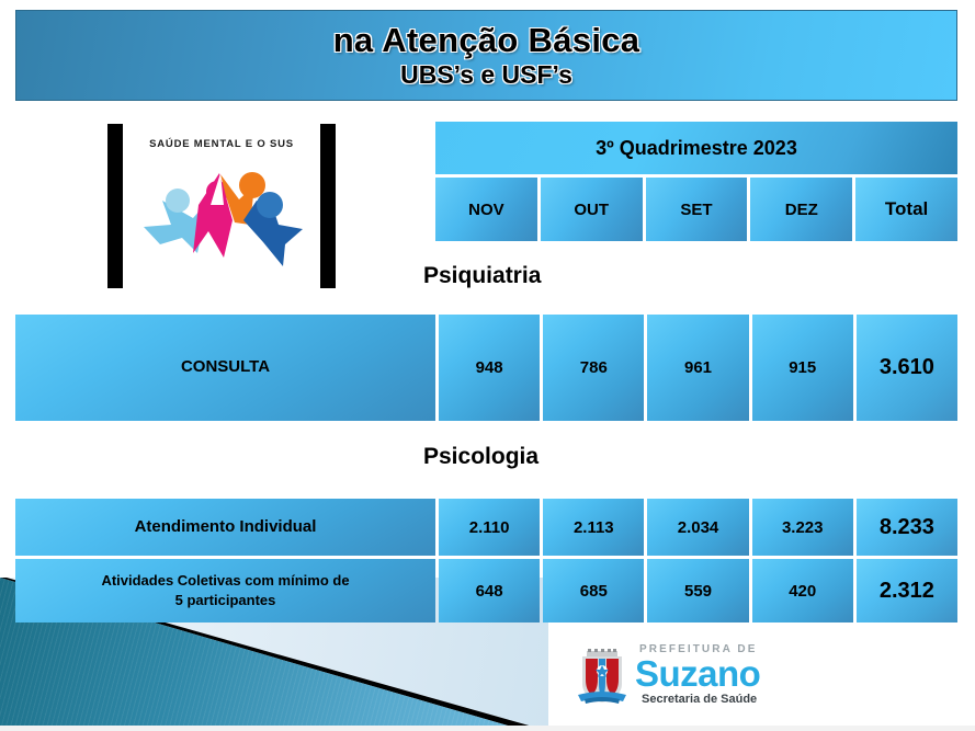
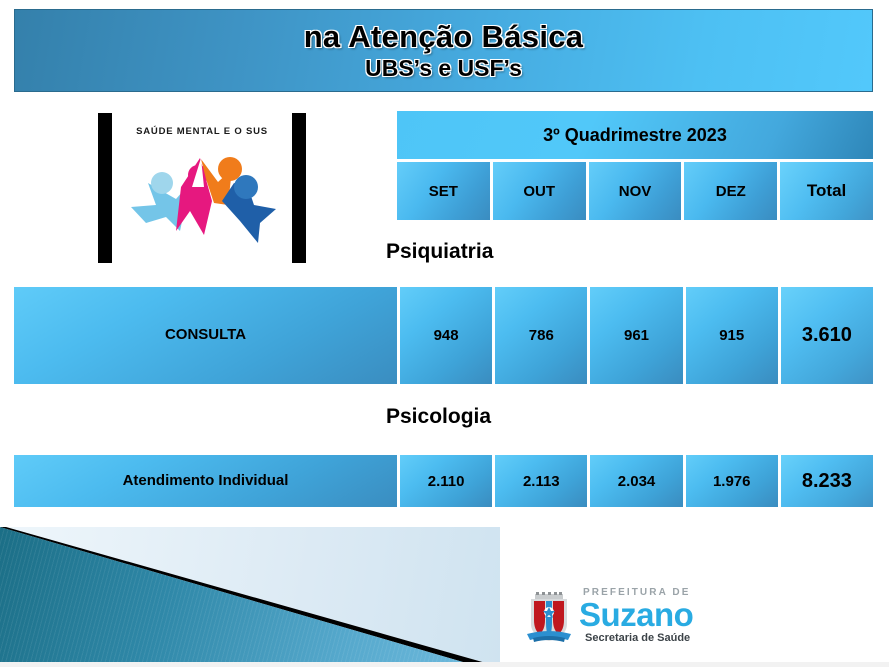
  na Atenção Básica
  UBS’s e USF’s
  SAÚDE MENTAL E O SUS
  3º Quadrimestre 2023
- NOV
+ SET
  OUT
- SET
+ NOV
  DEZ
  Total
  Psiquiatria
  CONSULTA
  948
  786
  961
  915
  3.610
  Psicologia
  Atendimento Individual
  2.110
  2.113
  2.034
- 3.223
+ 1.976
  8.233
- Atividades Coletivas com mínimo de
- 5 participantes
- 648
- 685
- 559
- 420
- 2.312
  PREFEITURA DE
  Suzano
  Secretaria de Saúde
